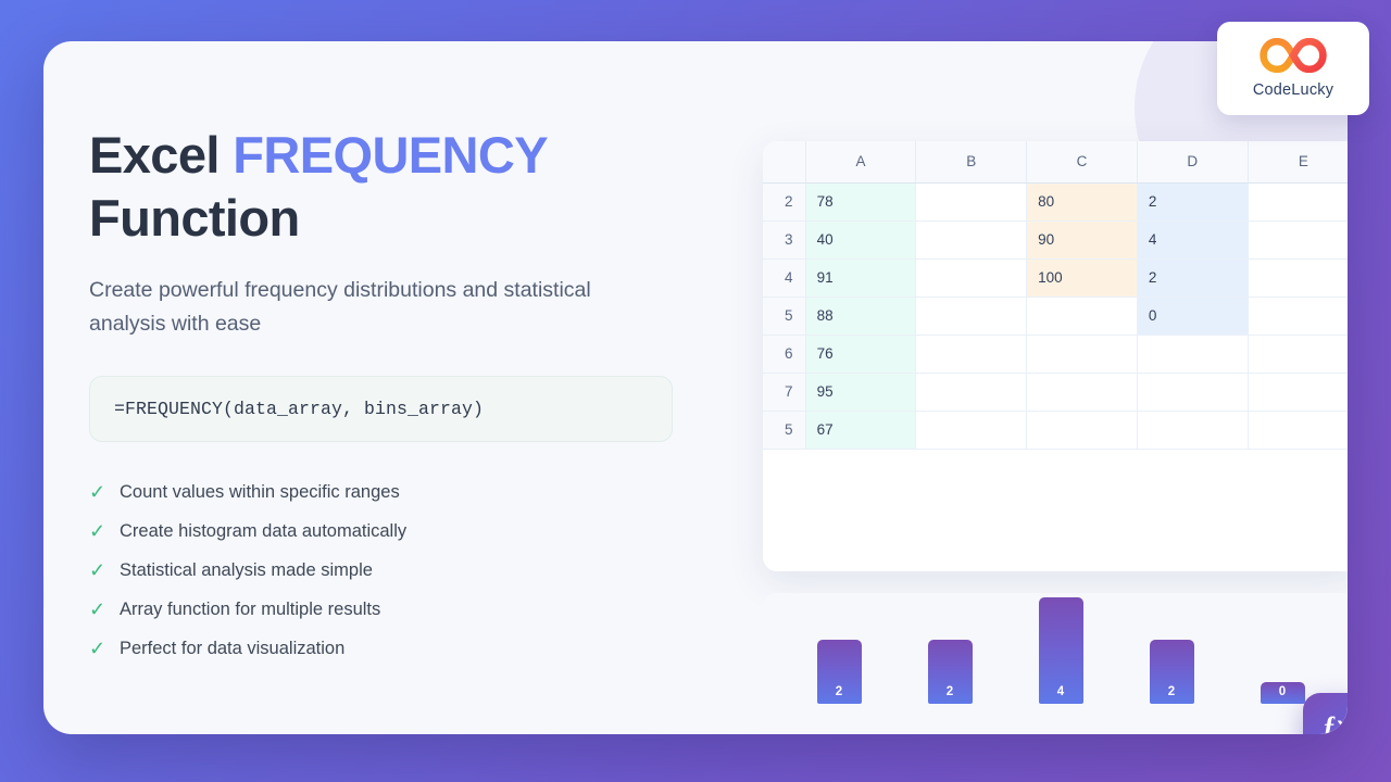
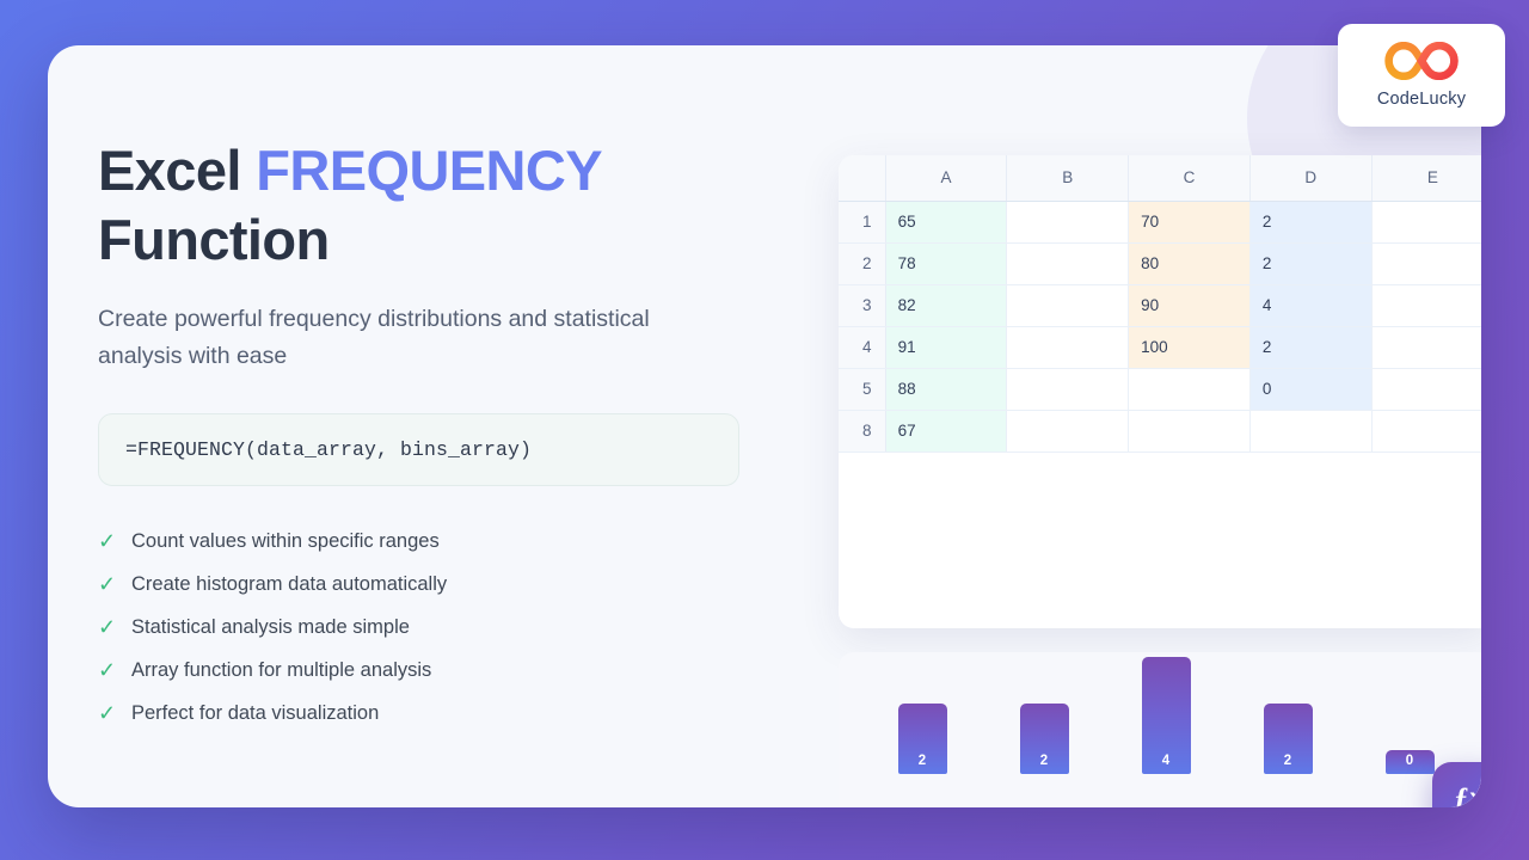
  Excel FREQUENCY
  Function
  Create powerful frequency distributions and statistical analysis with ease
  =FREQUENCY(data_array, bins_array)
  ✓
  Count values within specific ranges
  ✓
  Create histogram data automatically
  ✓
  Statistical analysis made simple
  ✓
- Array function for multiple results
+ Array function for multiple analysis
  ✓
  Perfect for data visualization
  	A	B	C	D	E
+ 1	65		70	2
  2	78		80	2
- 3	40		90	4
+ 3	82		90	4
  4	91		100	2
  5	88			0
- 6	76
- 7	95
- 5	67
+ 8	67
  2
  2
  4
  2
  0
  ƒ
  x
  CodeLucky
